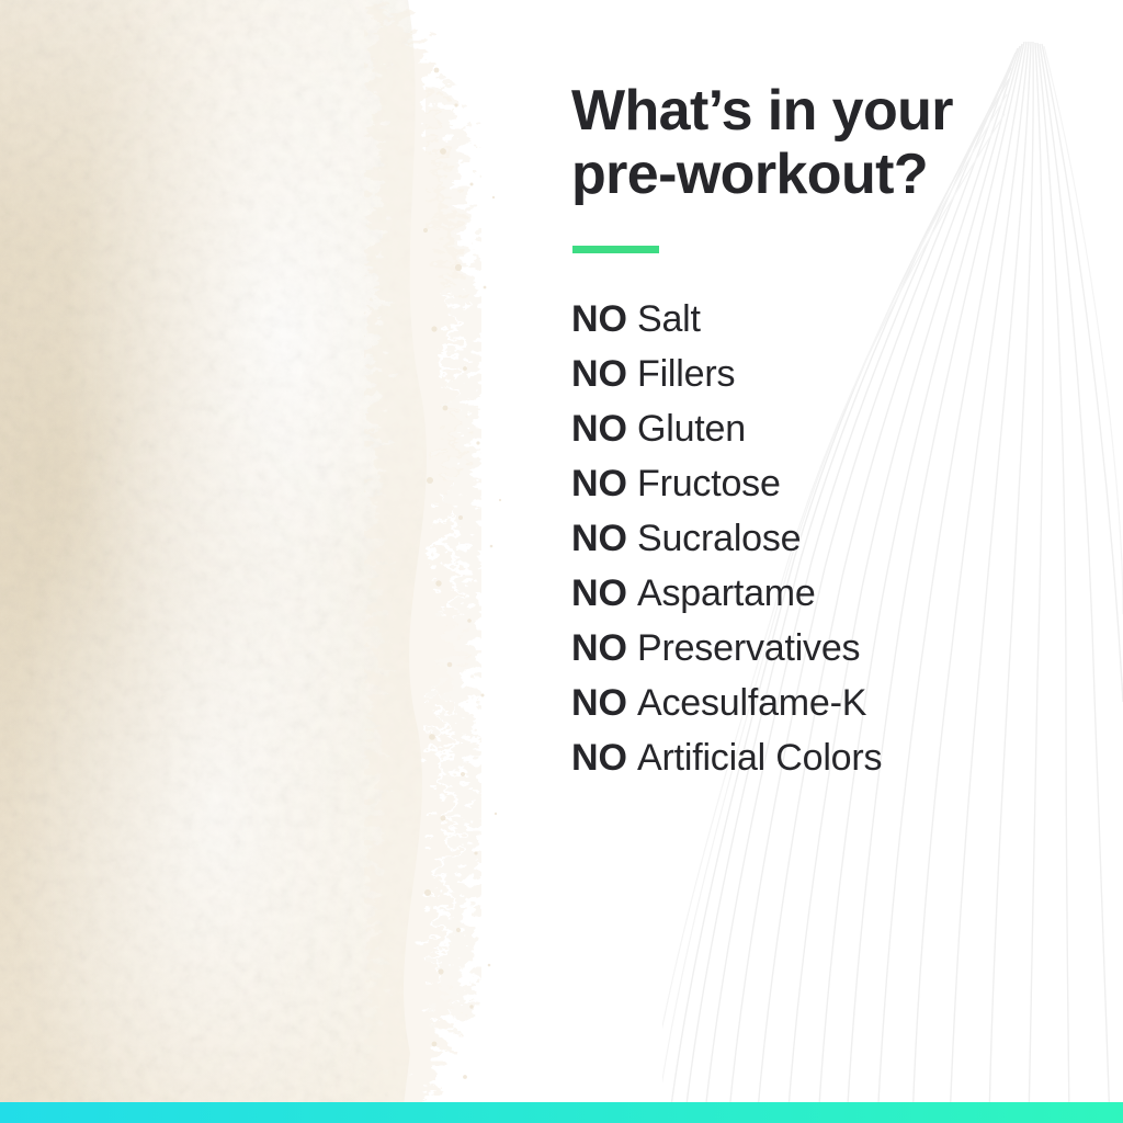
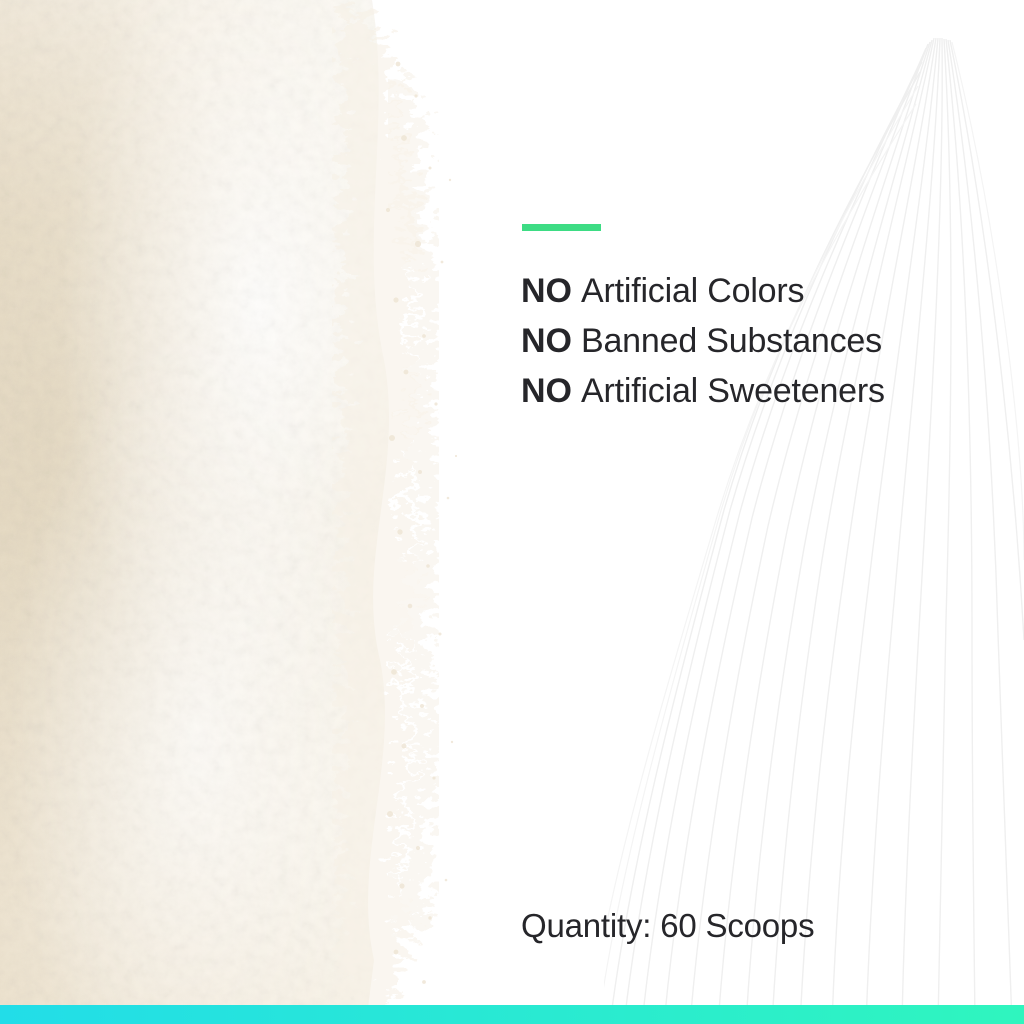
- What’s in your
- pre-workout?
- NO Salt
- NO Fillers
- NO Gluten
- NO Fructose
- NO Sucralose
- NO Aspartame
- NO Preservatives
- NO Acesulfame-K
  NO Artificial Colors
+ NO Banned Substances
+ NO Artificial Sweeteners
+ Quantity: 60 Scoops
